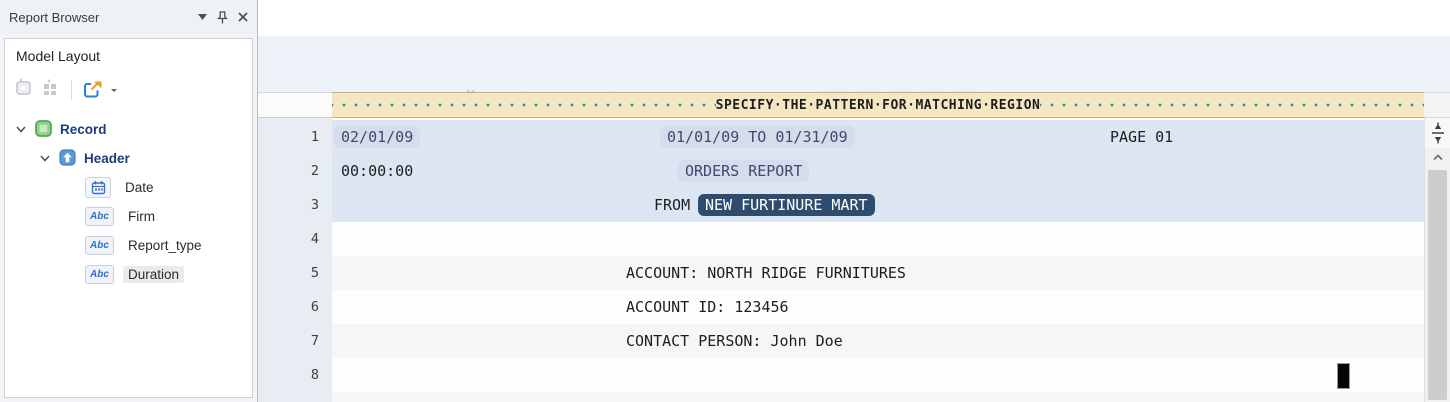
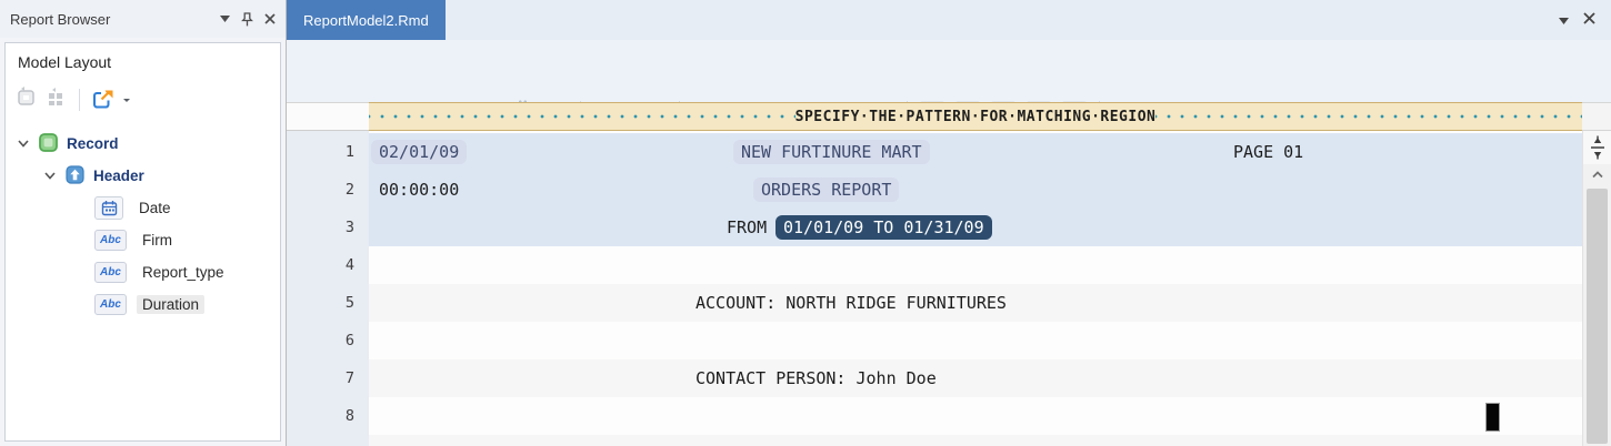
  Report Browser
  Model Layout
  Record
  Header
  Date
  Abc
  Firm
  Abc
  Report_type
  Abc
  Duration
+ ReportModel2.Rmd
  SPECIFY·THE·PATTERN·FOR·MATCHING·REGION
  1
  2
  3
  4
  5
  6
  7
  8
  02/01/09
- 01/01/09 TO 01/31/09
+ NEW FURTINURE MART
  PAGE 01
  00:00:00
  ORDERS REPORT
  FROM
- NEW FURTINURE MART
+ 01/01/09 TO 01/31/09
  ACCOUNT: NORTH RIDGE FURNITURES
- ACCOUNT ID: 123456
  CONTACT PERSON: John Doe
